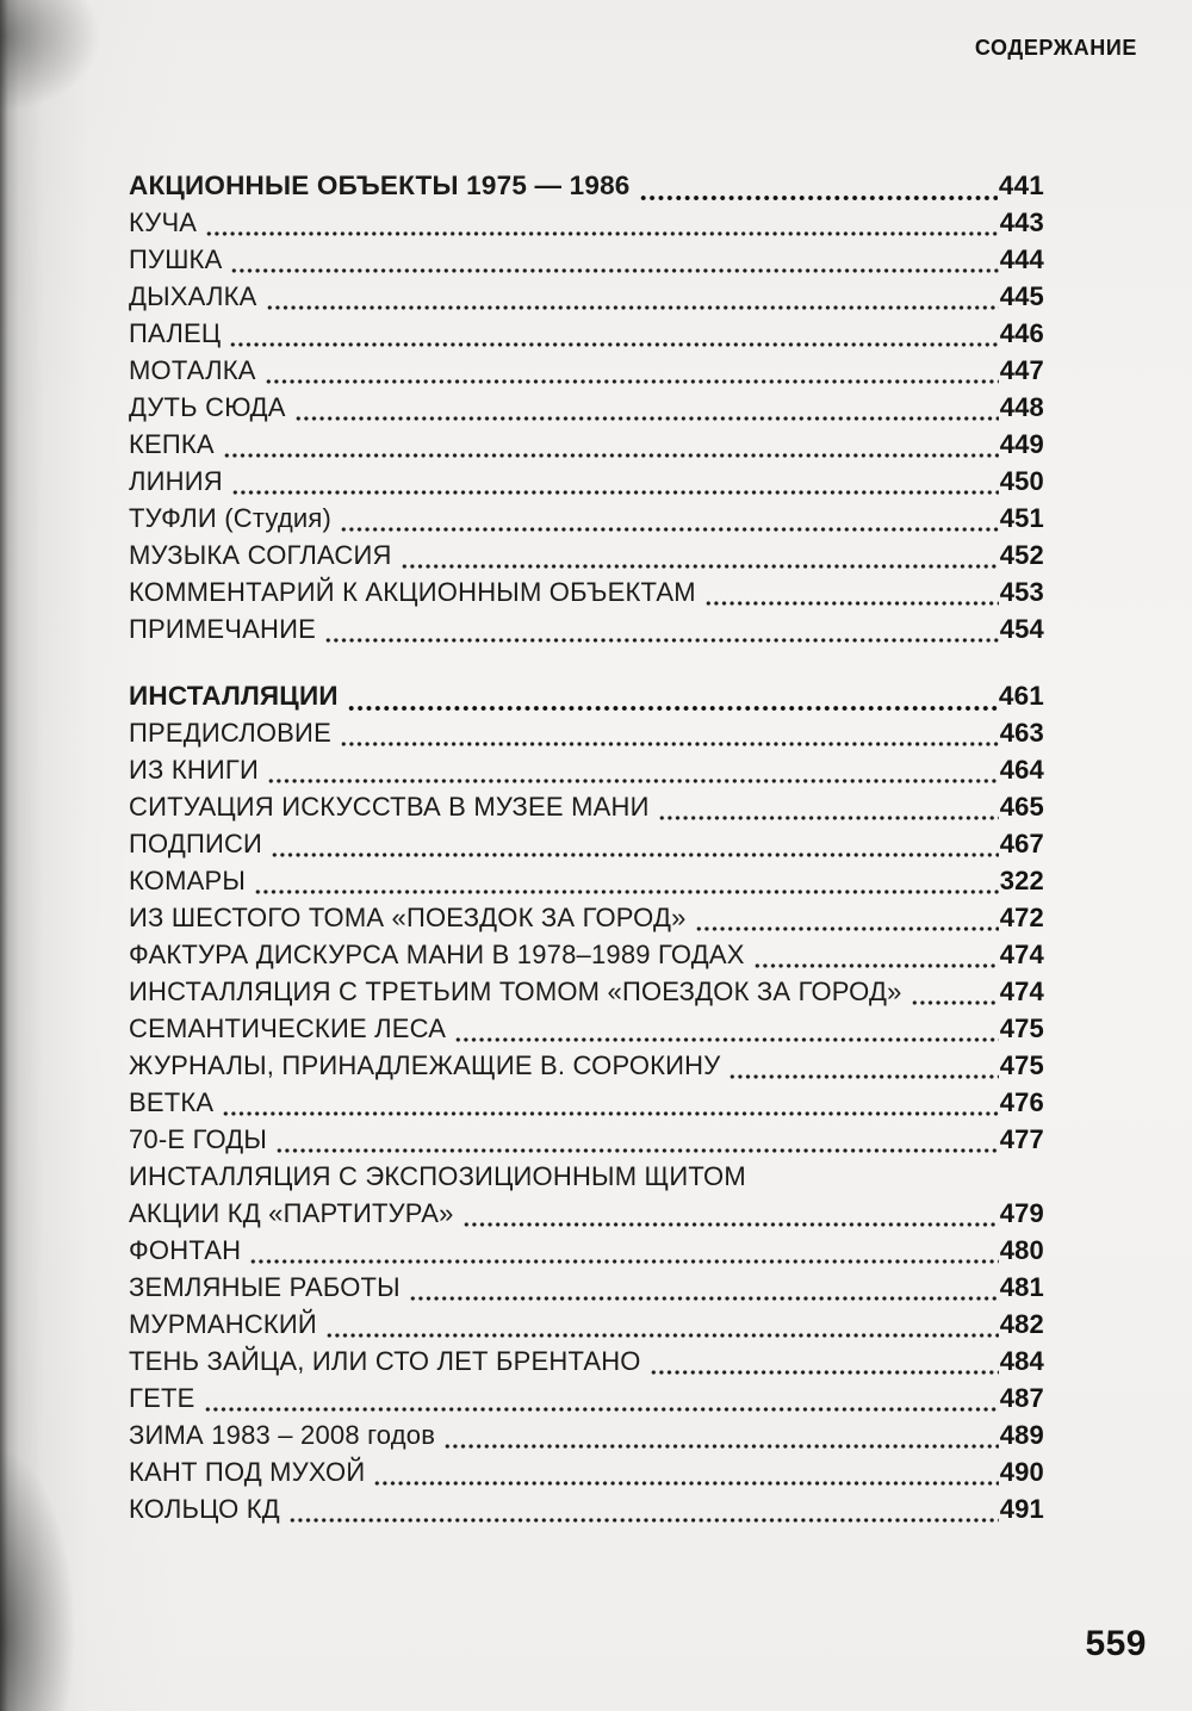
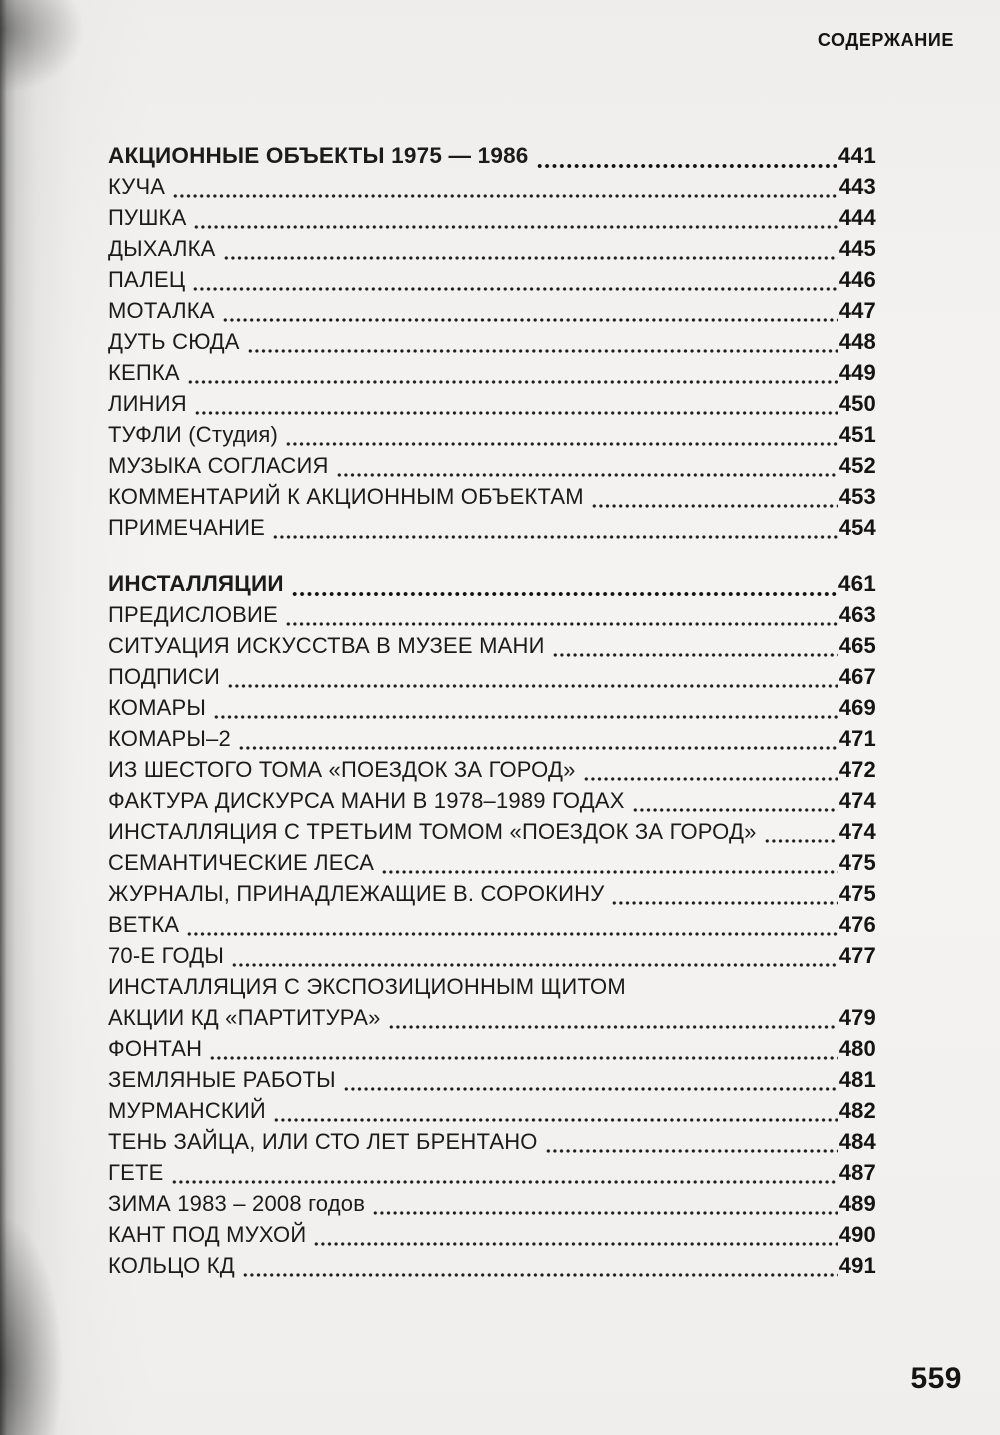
  СОДЕРЖАНИЕ
  АКЦИОННЫЕ ОБЪЕКТЫ 1975 — 1986
  441
  КУЧА
  443
  ПУШКА
  444
  ДЫХАЛКА
  445
  ПАЛЕЦ
  446
  МОТАЛКА
  447
  ДУТЬ СЮДА
  448
  КЕПКА
  449
  ЛИНИЯ
  450
  ТУФЛИ (Студия)
  451
  МУЗЫКА СОГЛАСИЯ
  452
  КОММЕНТАРИЙ К АКЦИОННЫМ ОБЪЕКТАМ
  453
  ПРИМЕЧАНИЕ
  454
  ИНСТАЛЛЯЦИИ
  461
  ПРЕДИСЛОВИЕ
  463
- ИЗ КНИГИ
- 464
  СИТУАЦИЯ ИСКУССТВА В МУЗЕЕ МАНИ
  465
  ПОДПИСИ
  467
  КОМАРЫ
- 322
+ 469
+ КОМАРЫ–2
+ 471
  ИЗ ШЕСТОГО ТОМА «ПОЕЗДОК ЗА ГОРОД»
  472
  ФАКТУРА ДИСКУРСА МАНИ В 1978–1989 ГОДАХ
  474
  ИНСТАЛЛЯЦИЯ С ТРЕТЬИМ ТОМОМ «ПОЕЗДОК ЗА ГОРОД»
  474
  СЕМАНТИЧЕСКИЕ ЛЕСА
  475
  ЖУРНАЛЫ, ПРИНАДЛЕЖАЩИЕ В. СОРОКИНУ
  475
  ВЕТКА
  476
  70-Е ГОДЫ
  477
  ИНСТАЛЛЯЦИЯ С ЭКСПОЗИЦИОННЫМ ЩИТОМ
  АКЦИИ КД «ПАРТИТУРА»
  479
  ФОНТАН
  480
  ЗЕМЛЯНЫЕ РАБОТЫ
  481
  МУРМАНСКИЙ
  482
  ТЕНЬ ЗАЙЦА, ИЛИ СТО ЛЕТ БРЕНТАНО
  484
  ГЕТЕ
  487
  ЗИМА 1983 – 2008 годов
  489
  КАНТ ПОД МУХОЙ
  490
  КОЛЬЦО КД
  491
  559
